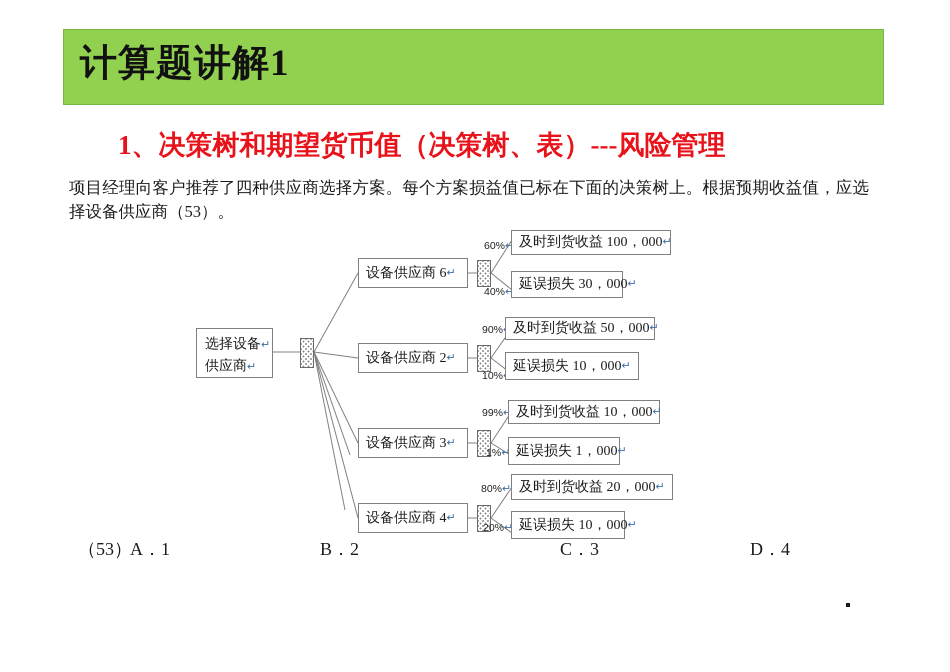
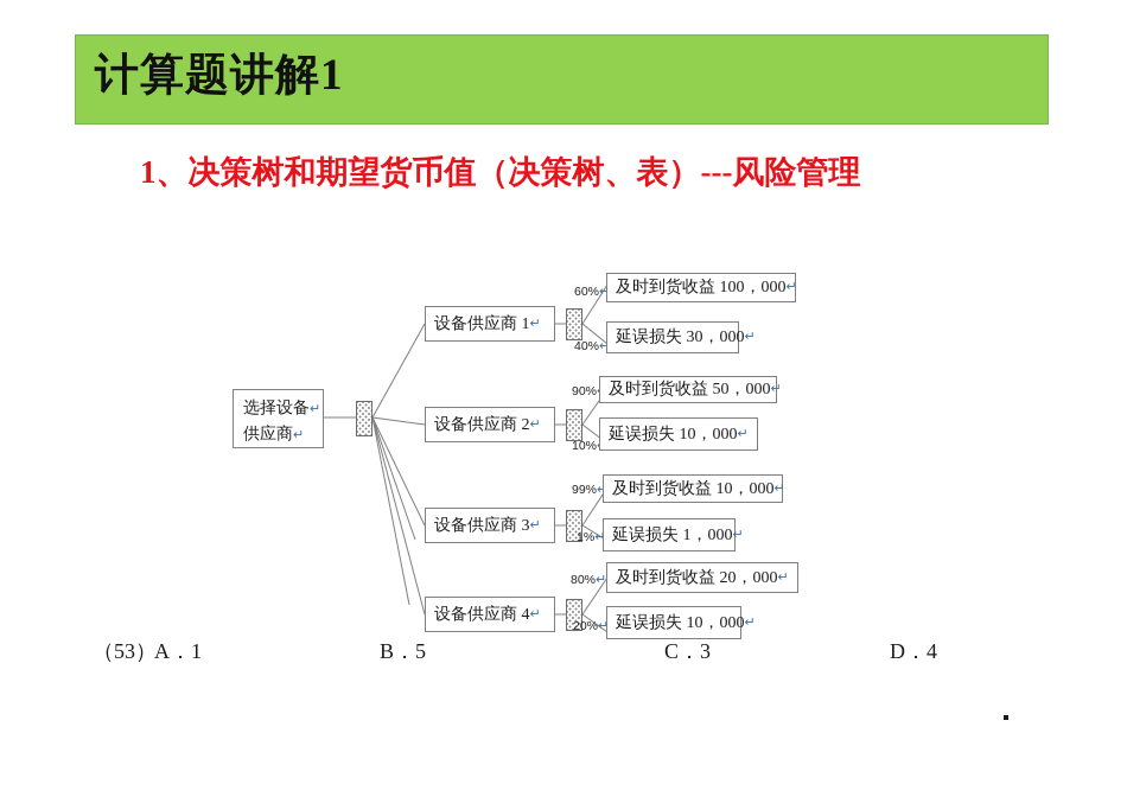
  计算题讲解1
  1、决策树和期望货币值（决策树、表）---风险管理
- 项目经理向客户推荐了四种供应商选择方案。每个方案损益值已标在下面的决策树上。根据预期收益值，应选择设备供应商（53）。
  选择设备↵
  供应商↵
- 设备供应商 6
+ 设备供应商 1
  ↵
  60%↵
  40%↵
  及时到货收益 100，000
  ↵
  延误损失 30，000
  ↵
  设备供应商 2
  ↵
  90%
  10%
  及时到货收益 50，000
  ↵
  延误损失 10，000
  ↵
  设备供应商 3
  ↵
  99%
  1%↵
  及时到货收益 10，000
  ↵
  延误损失 1，000
  ↵
  设备供应商 4
  ↵
  80%↵
  20%↵
  及时到货收益 20，000
  ↵
  延误损失 10，000
  ↵
  （53）
  A．1
- B．2
+ B．5
  C．3
  D．4
